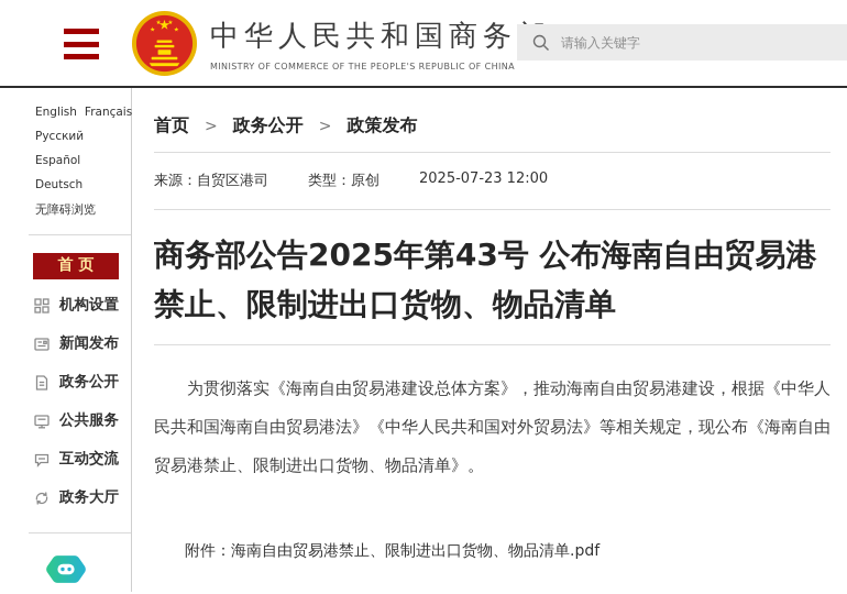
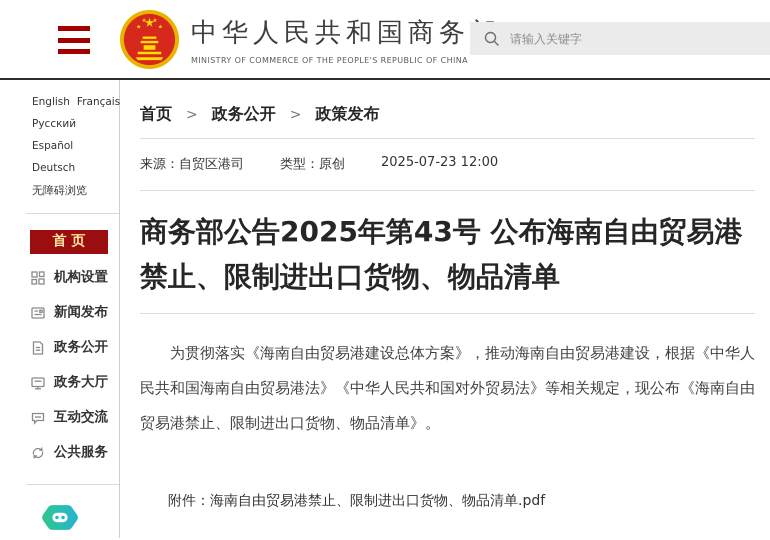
  中华人民共和国商务
  MINISTRY OF COMMERCE OF THE PEOPLE'S REPUBLIC OF CHINA
  请输入关键字
  English
  Français
  Русский
  Español
  Deutsch
  无障碍浏览
  首 页
  机构设置
  新闻发布
  政务公开
- 公共服务
+ 政务大厅
  互动交流
- 政务大厅
+ 公共服务
  首页
  >
  政务公开
  >
  政策发布
  来源：自贸区港司
  类型：原创
  2025-07-23 12:00
  商务部公告2025年第43号 公布海南自由贸易港禁止、限制进出口货物、物品清单
  为贯彻落实《海南自由贸易港建设总体方案》，推动海南自由贸易港建设，根据《中华人民共和国海南自由贸易港法》《中华人民共和国对外贸易法》等相关规定，现公布《海南自由贸易港禁止、限制进出口货物、物品清单》。
  附件：海南自由贸易港禁止、限制进出口货物、物品清单.pdf
